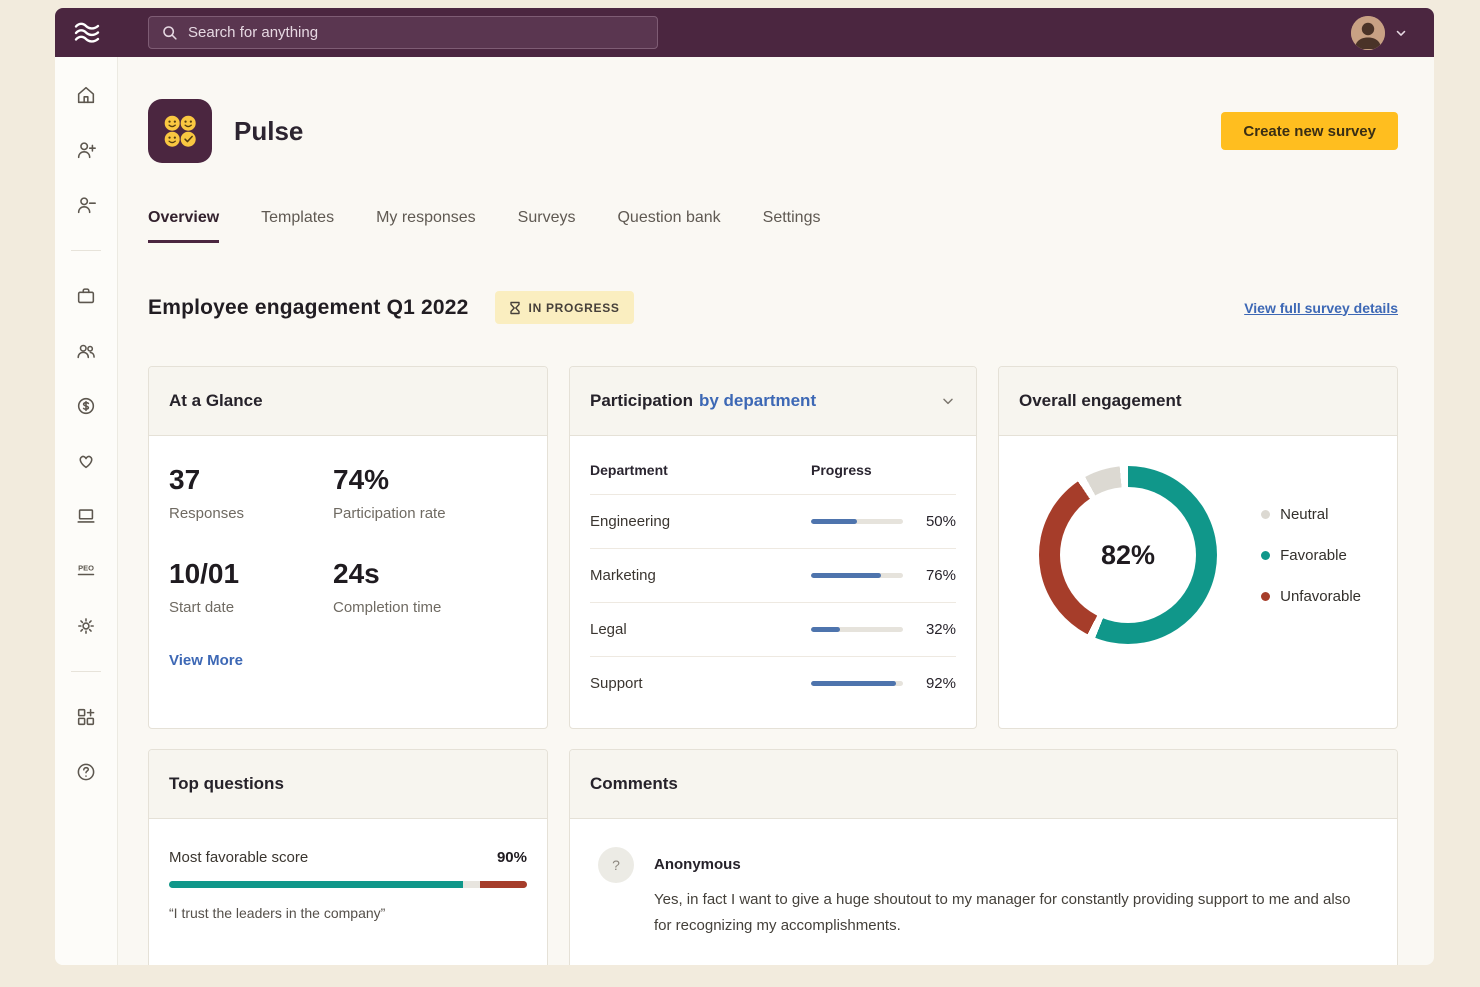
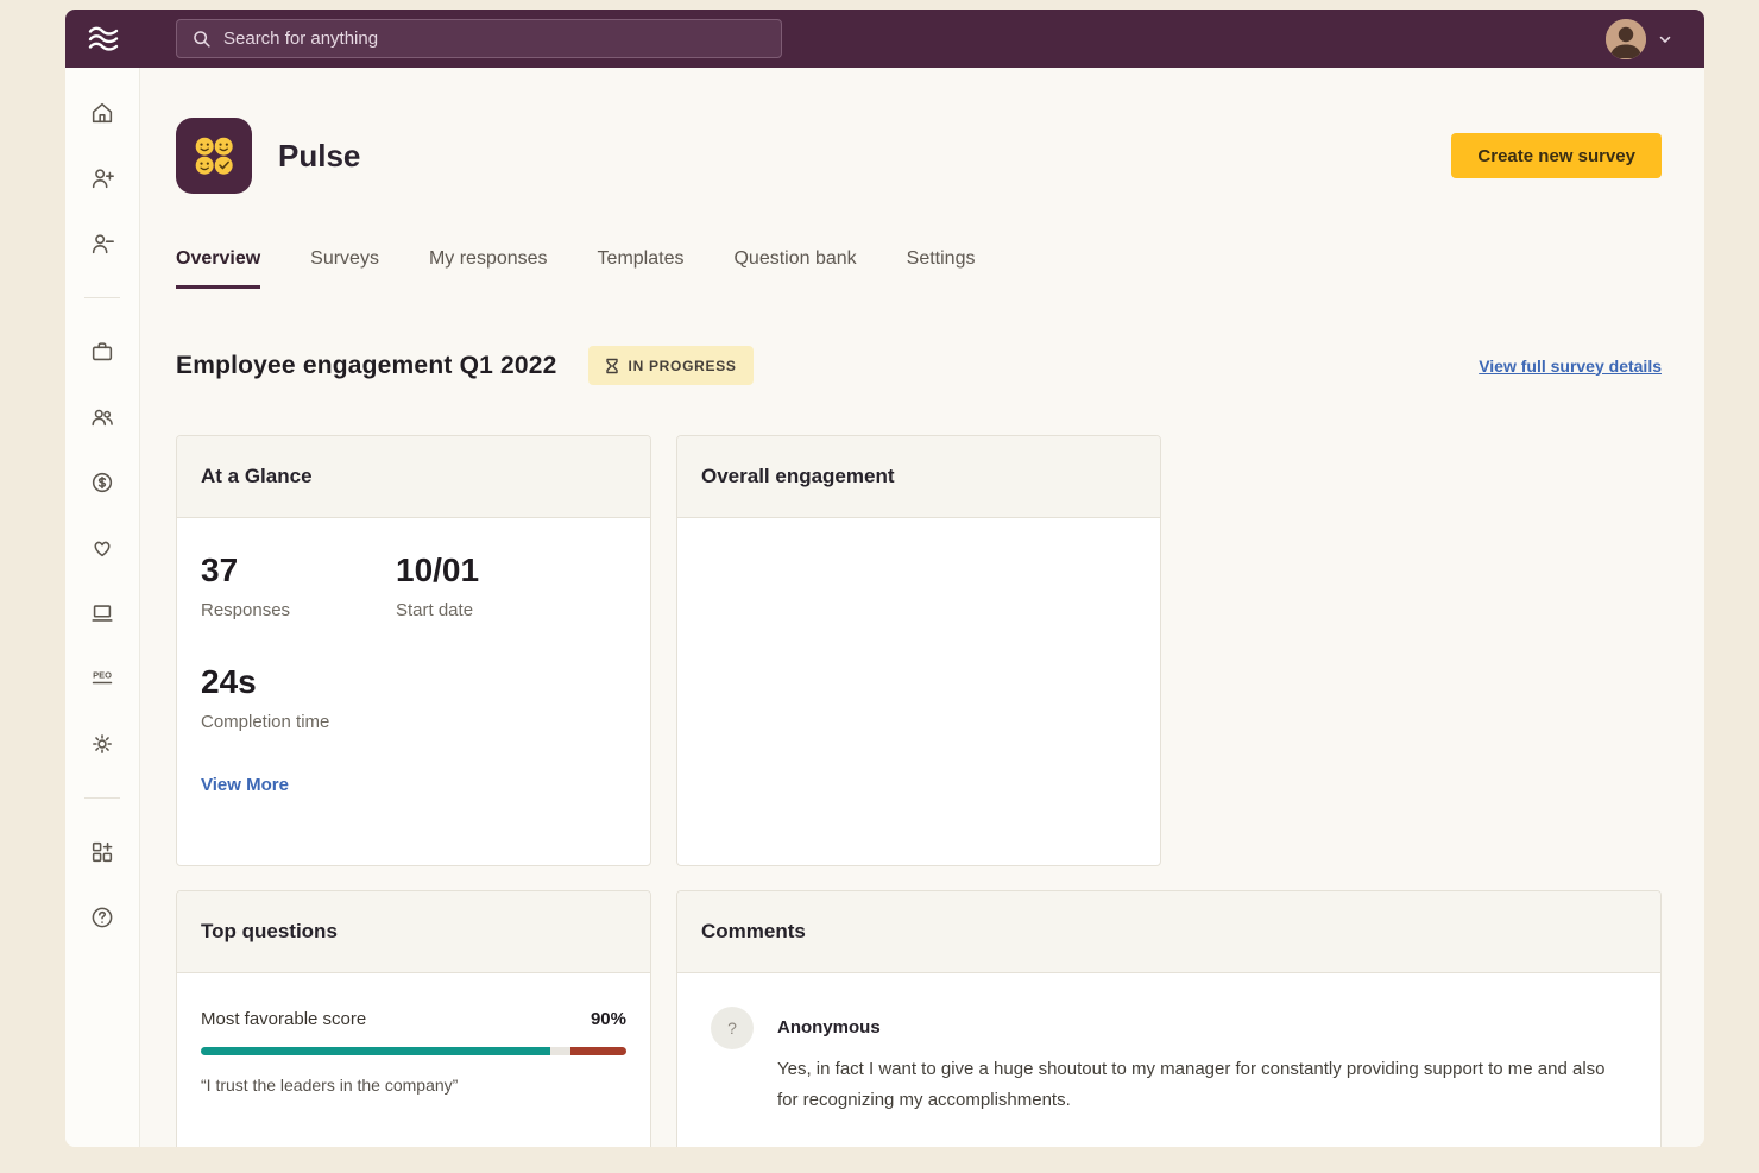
  Search for anything
  PEO
  Pulse
  Create new survey
  Overview
- Templates
+ Surveys
  My responses
- Surveys
+ Templates
  Question bank
  Settings
  Employee engagement Q1 2022
  IN PROGRESS
  View full survey details
  At a Glance
  37
  Responses
- 74%
- Participation rate
  10/01
  Start date
  24s
  Completion time
  View More
- Participation
- by department
- Department
- Progress
- Engineering
- 50%
- Marketing
- 76%
- Legal
- 32%
- Support
- 92%
  Overall engagement
- 82%
- Neutral
- Favorable
- Unfavorable
  Top questions
  Most favorable score
  90%
  “I trust the leaders in the company”
  Comments
  ?
  Anonymous
  Yes, in fact I want to give a huge shoutout to my manager for constantly providing support to me and also for recognizing my accomplishments.
